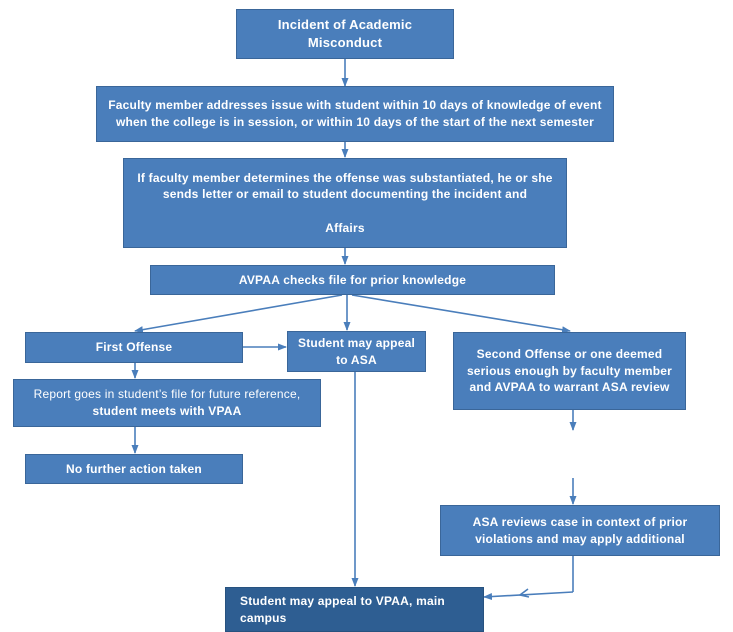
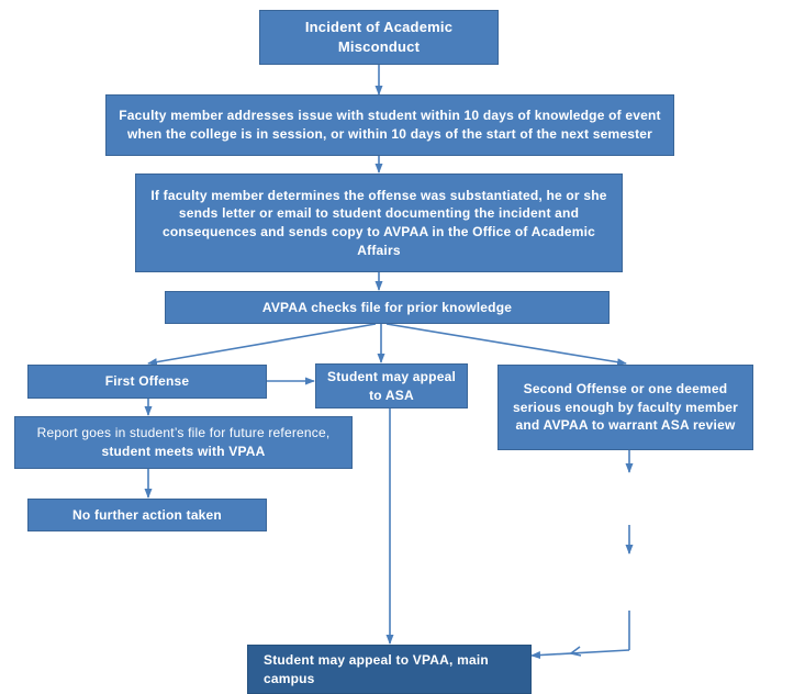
  Incident of Academic Misconduct
  Faculty member addresses issue with student within 10 days of knowledge of event
  when the college is in session, or within 10 days of the start of the next semester
  If faculty member determines the offense was substantiated, he or she
  sends letter or email to student documenting the incident and
+ consequences and sends copy to AVPAA in the Office of Academic
  Affairs
  AVPAA checks file for prior knowledge
  First Offense
  Student may appeal
  to ASA
  Second Offense or one deemed
  serious enough by faculty member
  and AVPAA to warrant ASA review
  Report goes in student’s file for future reference,
  student meets with VPAA
  No further action taken
- ASA reviews case in context of prior
- violations and may apply additional
  Student may appeal to VPAA, main
  campus
